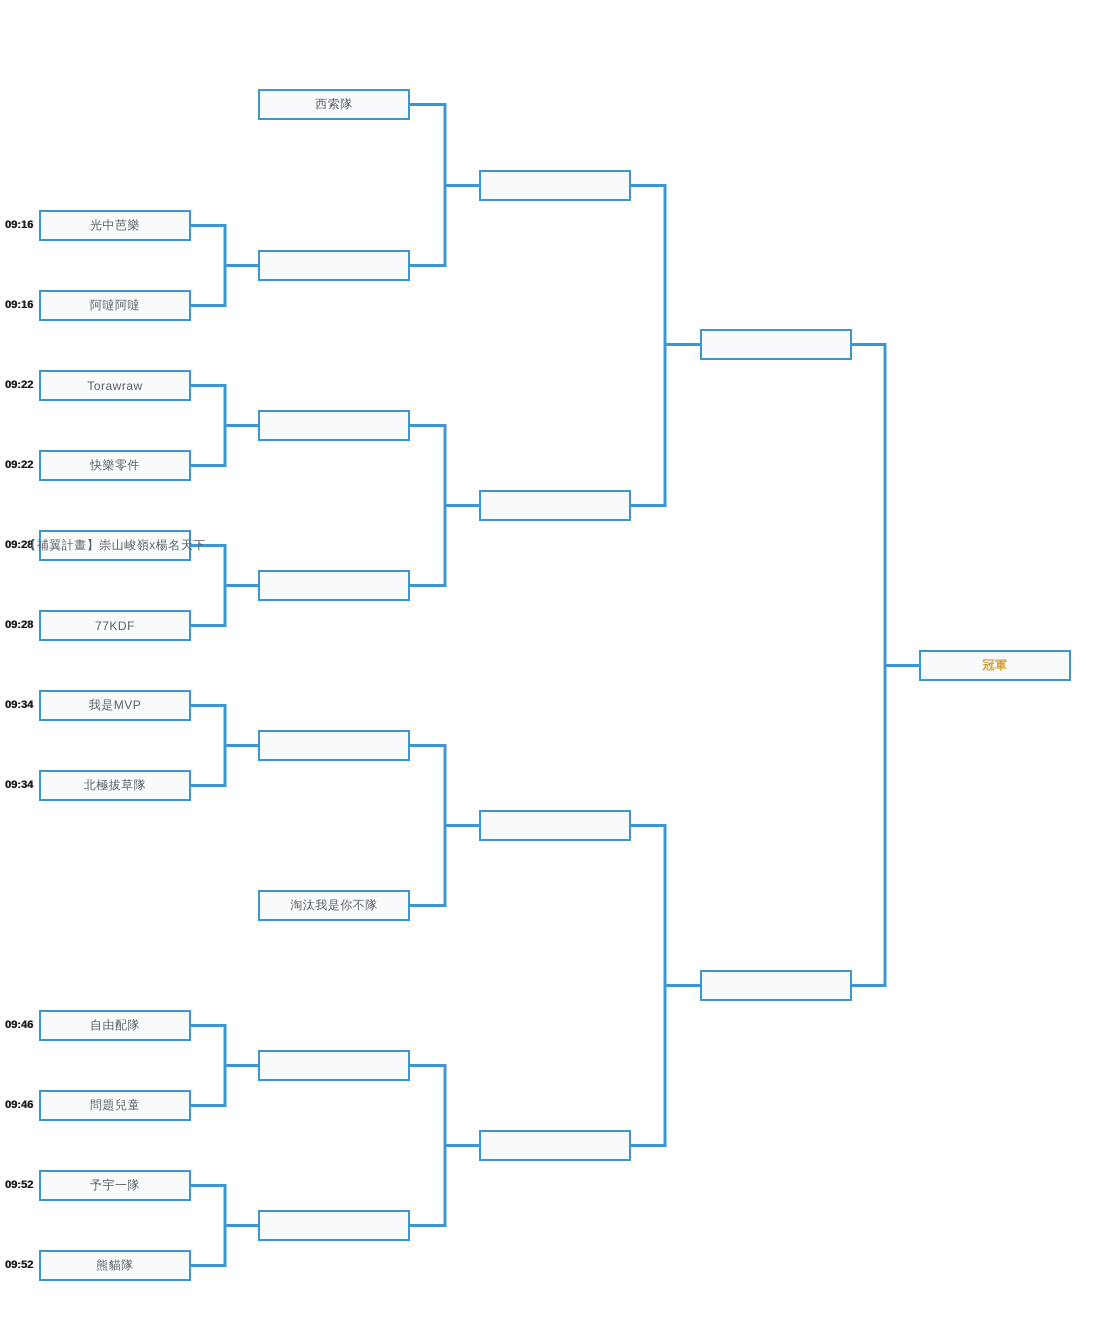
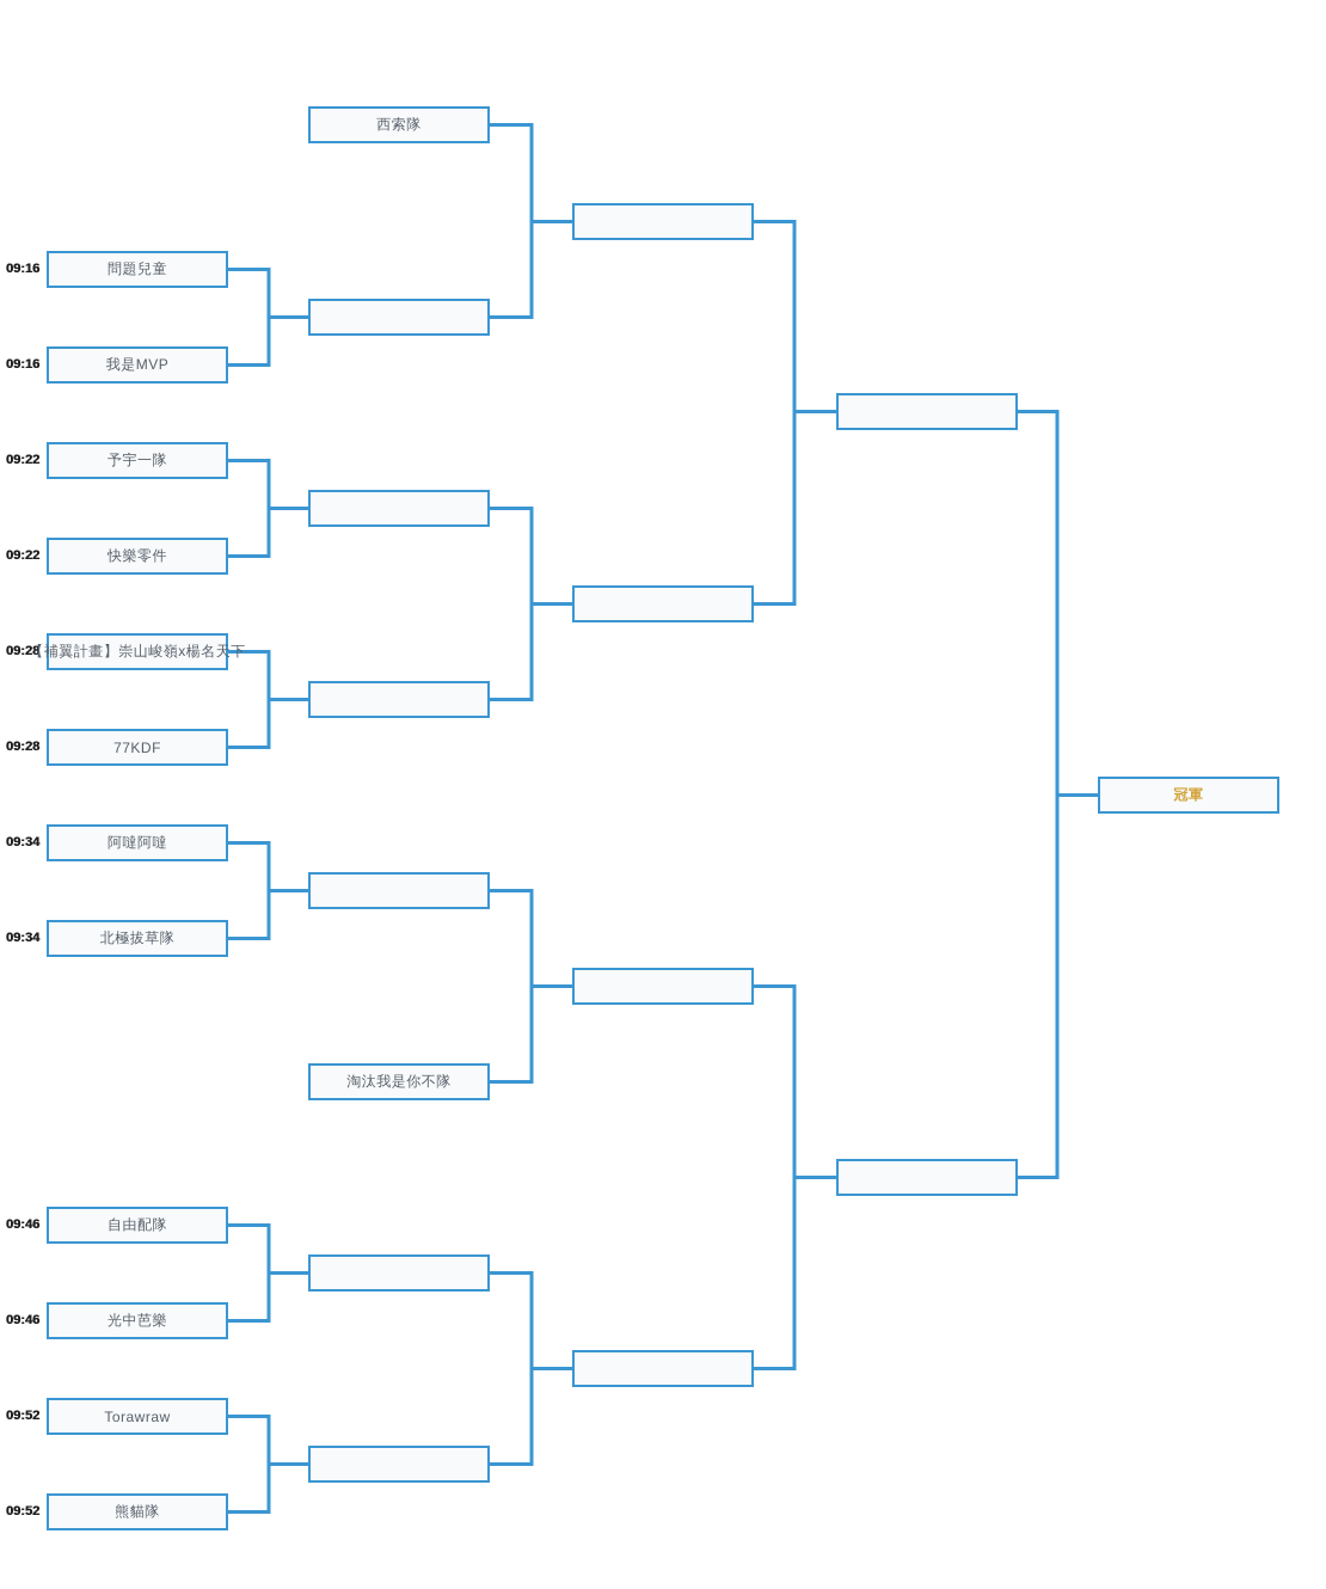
  09:16
  09:16
  09:22
  09:22
  09:28
  09:28
  09:34
  09:34
  09:46
  09:46
  09:52
  09:52
- 光中芭樂
+ 問題兒童
- 阿噠阿噠
+ 我是MVP
- Torawraw
+ 予宇一隊
  快樂零件
  【補翼計畫】崇山峻嶺x楊名天下
  77KDF
- 我是MVP
+ 阿噠阿噠
  北極拔草隊
  自由配隊
- 問題兒童
+ 光中芭樂
- 予宇一隊
+ Torawraw
  熊貓隊
  西索隊
  淘汰我是你不隊
  冠軍
